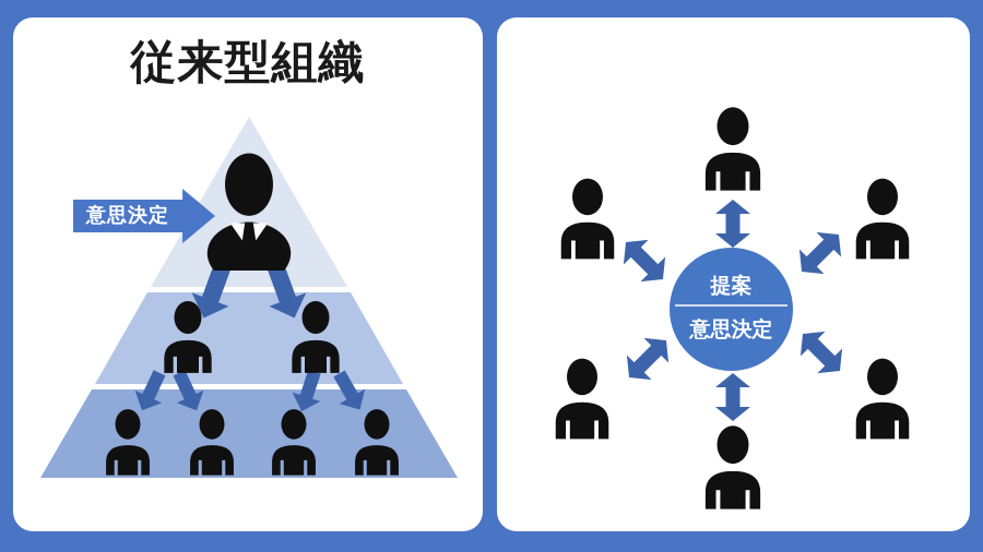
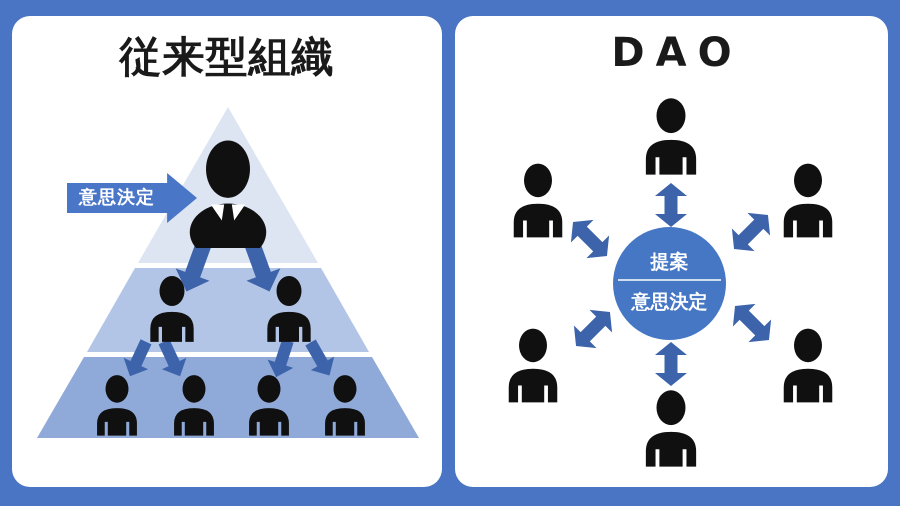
  従来型組織
  意思決定
+ DAO
  提案
  意思決定
